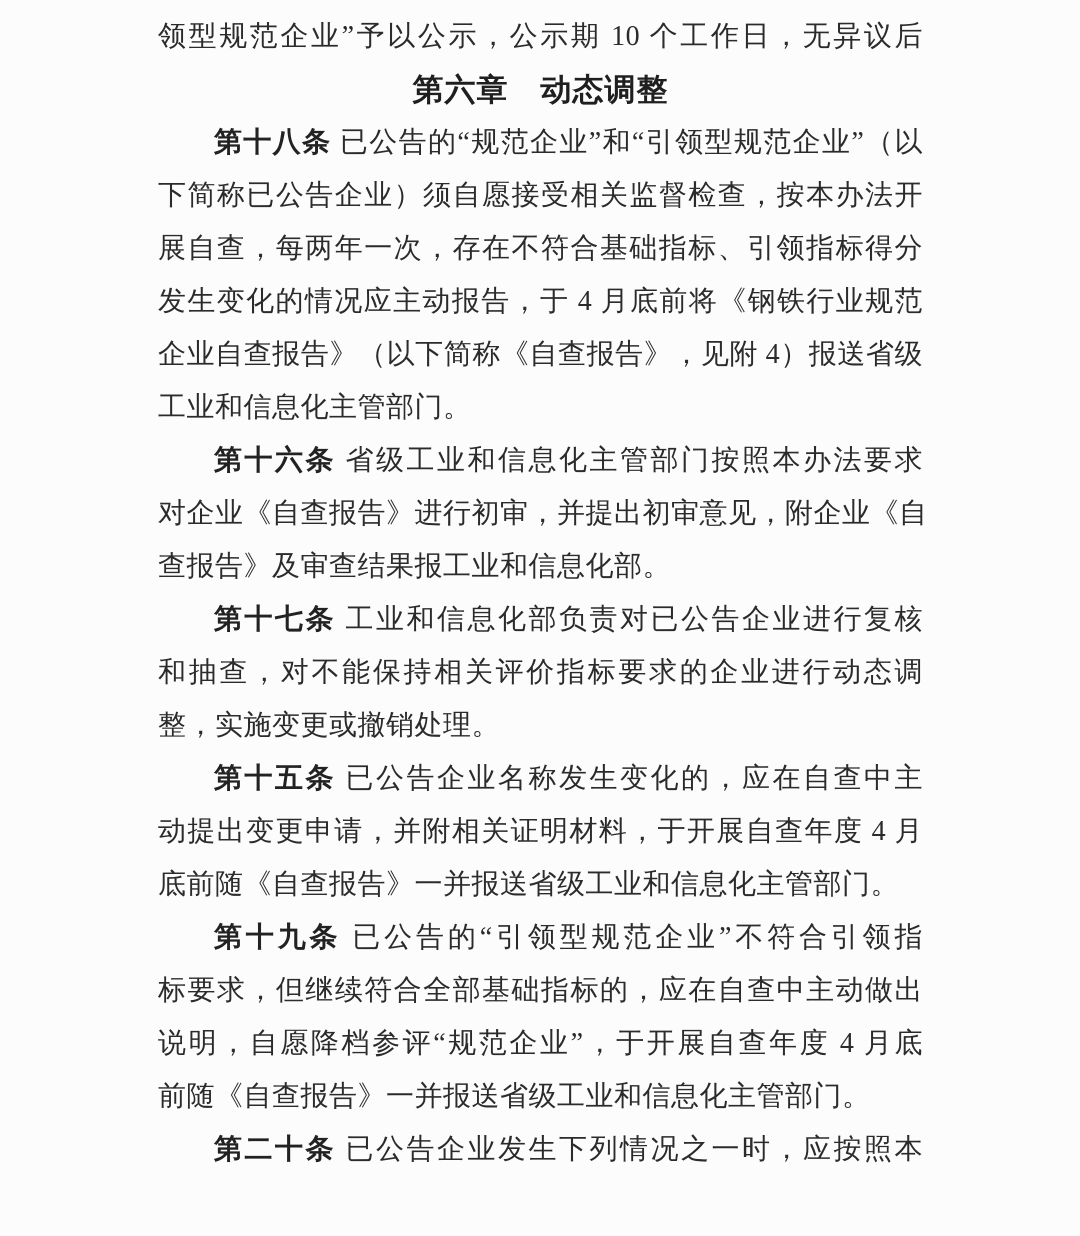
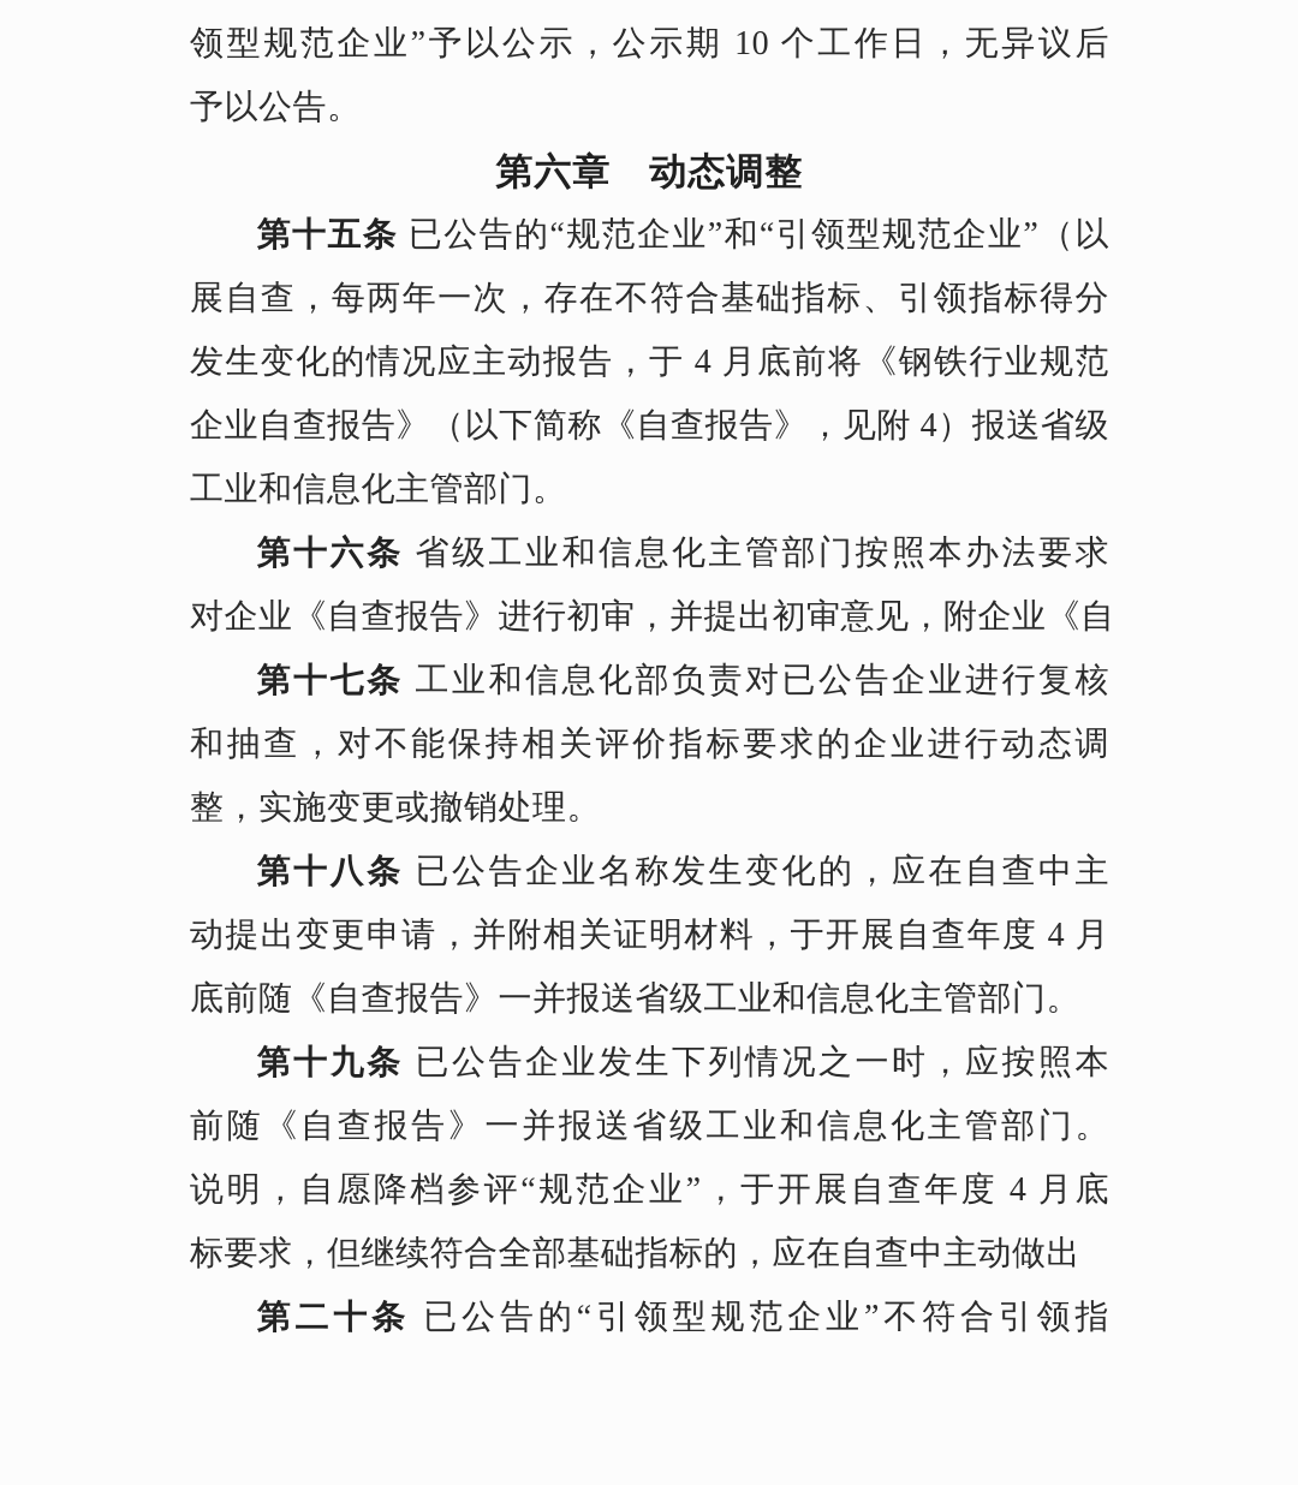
  领型规范企业”予以公示，公示期 10 个工作日，无异议后
+ 予以公告。
  第六章 动态调整
- 第十八条 已公告的“规范企业”和“引领型规范企业”（以
+ 第十五条 已公告的“规范企业”和“引领型规范企业”（以
- 下简称已公告企业）须自愿接受相关监督检查，按本办法开
  展自查，每两年一次，存在不符合基础指标、引领指标得分
  发生变化的情况应主动报告，于 4 月底前将《钢铁行业规范
  企业自查报告》（以下简称《自查报告》，见附 4）报送省级
  工业和信息化主管部门。
  第十六条 省级工业和信息化主管部门按照本办法要求
  对企业《自查报告》进行初审，并提出初审意见，附企业《自
- 查报告》及审查结果报工业和信息化部。
  第十七条 工业和信息化部负责对已公告企业进行复核
  和抽查，对不能保持相关评价指标要求的企业进行动态调
  整，实施变更或撤销处理。
- 第十五条 已公告企业名称发生变化的，应在自查中主
+ 第十八条 已公告企业名称发生变化的，应在自查中主
  动提出变更申请，并附相关证明材料，于开展自查年度 4 月
  底前随《自查报告》一并报送省级工业和信息化主管部门。
- 第十九条 已公告的“引领型规范企业”不符合引领指
+ 第十九条 已公告企业发生下列情况之一时，应按照本
- 标要求，但继续符合全部基础指标的，应在自查中主动做出
+ 前随《自查报告》一并报送省级工业和信息化主管部门。
  说明，自愿降档参评“规范企业”，于开展自查年度 4 月底
- 前随《自查报告》一并报送省级工业和信息化主管部门。
+ 标要求，但继续符合全部基础指标的，应在自查中主动做出
- 第二十条 已公告企业发生下列情况之一时，应按照本
+ 第二十条 已公告的“引领型规范企业”不符合引领指
